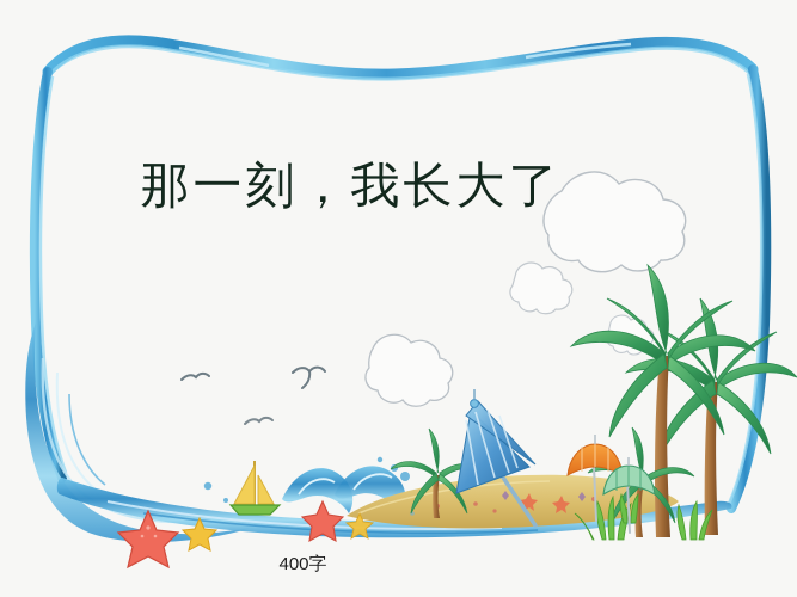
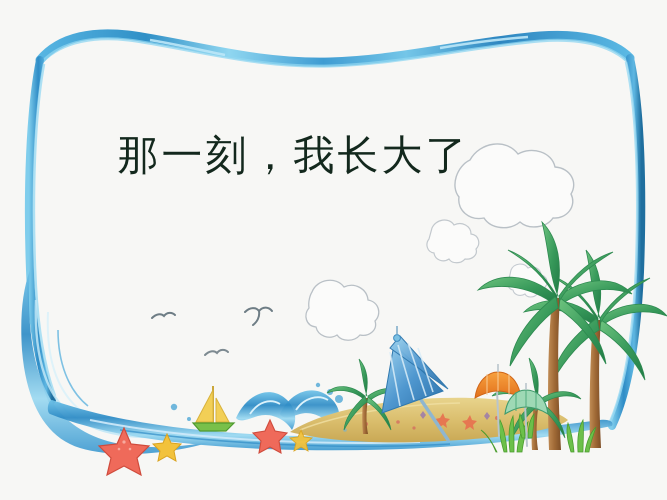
  那一刻，我长大了
- 400字
